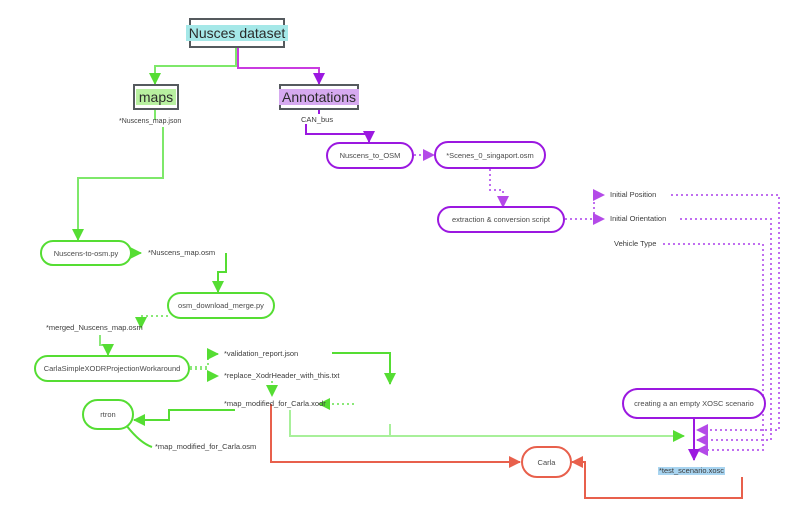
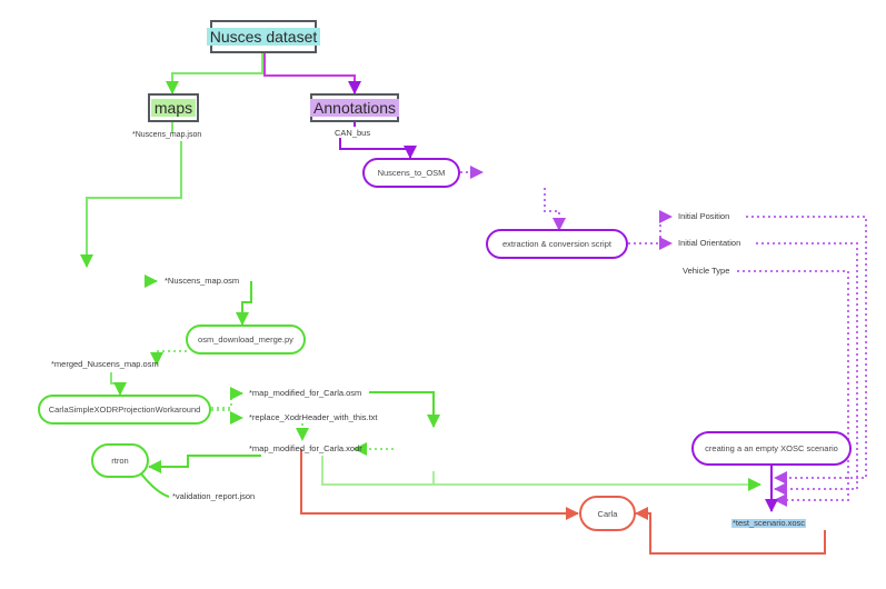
  Nusces dataset
  maps
  Annotations
  Nuscens_to_OSM
- *Scenes_0_singaport.osm
  extraction & conversion script
- Nuscens-to-osm.py
  osm_download_merge.py
  CarlaSimpleXODRProjectionWorkaround
  rtron
  creating a an empty XOSC scenario
  Carla
  CAN_bus
  *Nuscens_map.osm
  *merged_Nuscens_map.osm
- *validation_report.json
+ *map_modified_for_Carla.osm
  *replace_XodrHeader_with_this.txt
  *map_modified_for_Carla.xodr
- *map_modified_for_Carla.osm
+ *validation_report.json
  Initial Position
  Initial Orientation
  Vehicle Type
  *test_scenario.xosc
